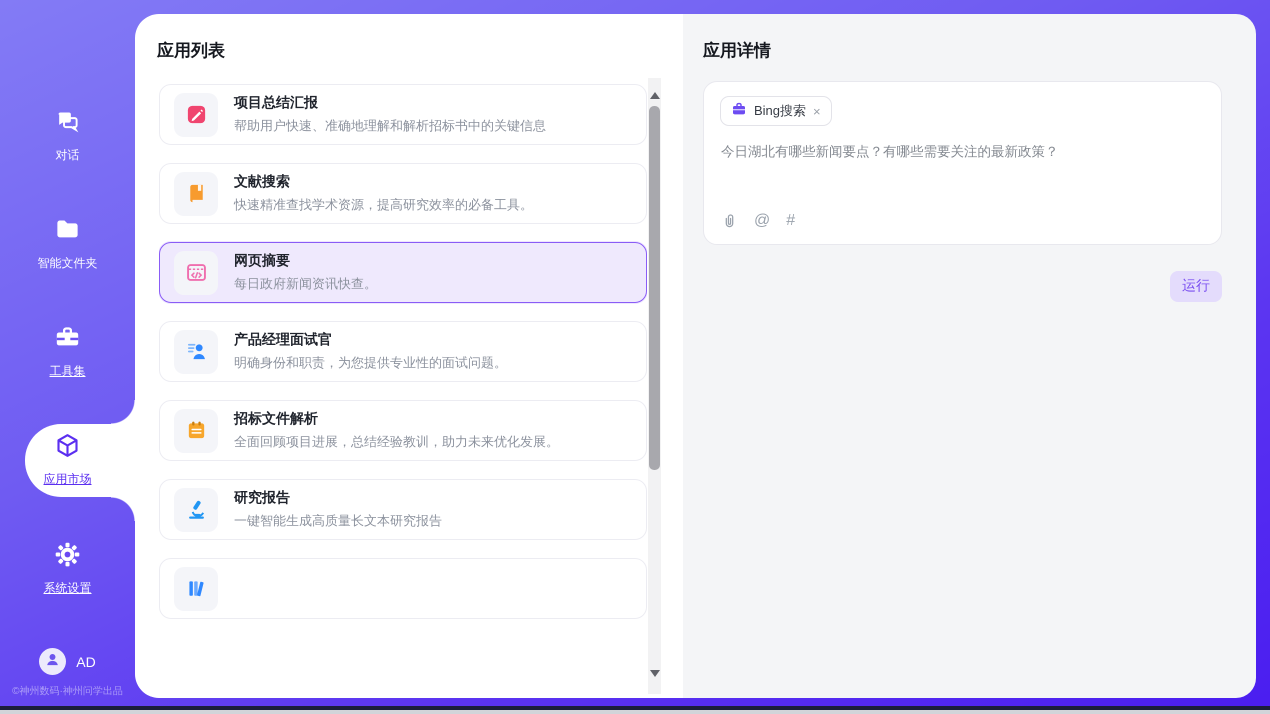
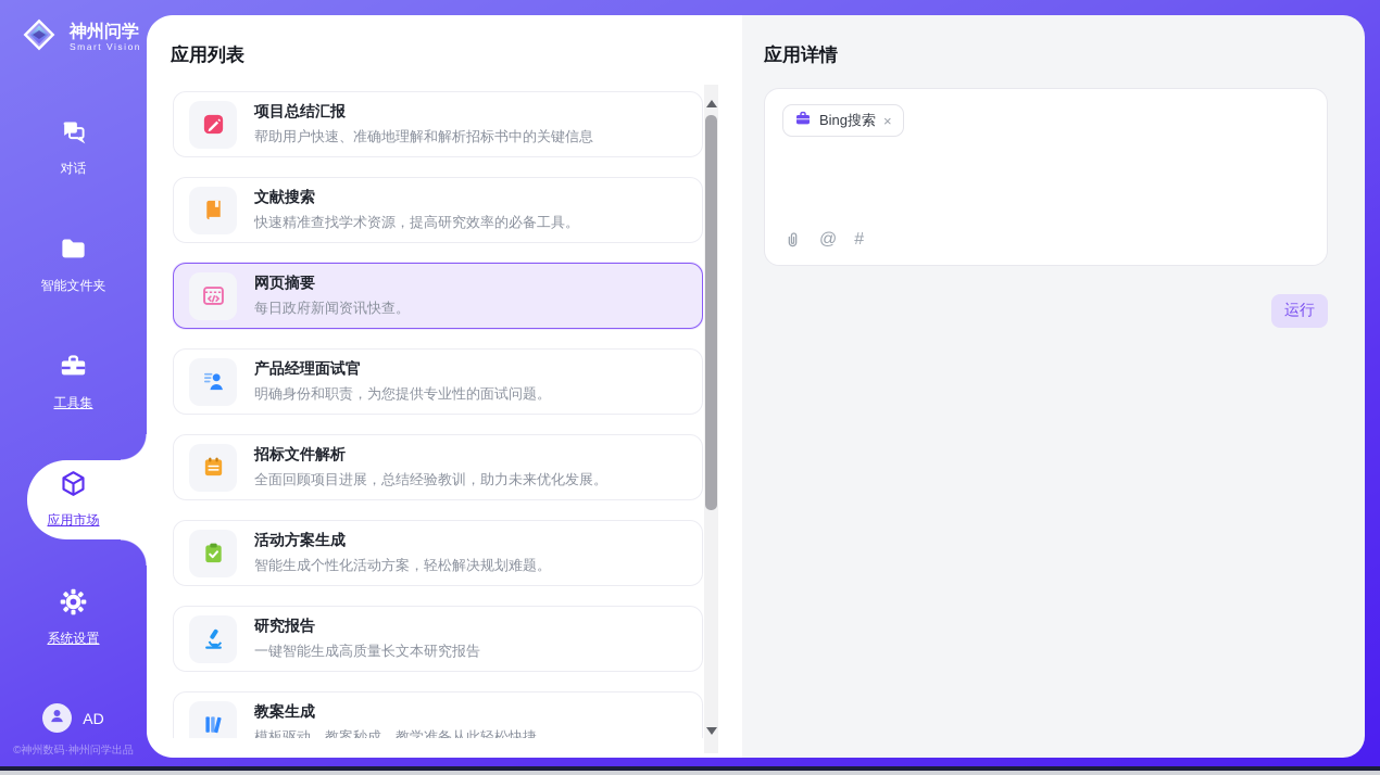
  应用列表
  项目总结汇报
  帮助用户快速、准确地理解和解析招标书中的关键信息
  文献搜索
  快速精准查找学术资源，提高研究效率的必备工具。
  网页摘要
  每日政府新闻资讯快查。
  产品经理面试官
  明确身份和职责，为您提供专业性的面试问题。
  招标文件解析
  全面回顾项目进展，总结经验教训，助力未来优化发展。
+ 活动方案生成
+ 智能生成个性化活动方案，轻松解决规划难题。
  研究报告
  一键智能生成高质量长文本研究报告
+ 教案生成
+ 模板驱动，教案秒成，教学准备从此轻松快捷
  应用详情
  Bing搜索
  ×
- 今日湖北有哪些新闻要点？有哪些需要关注的最新政策？
  @
  #
  运行
+ 神州问学
+ Smart Vision
  对话
  智能文件夹
  工具集
  应用市场
  系统设置
  AD
  ©神州数码·神州问学出品
